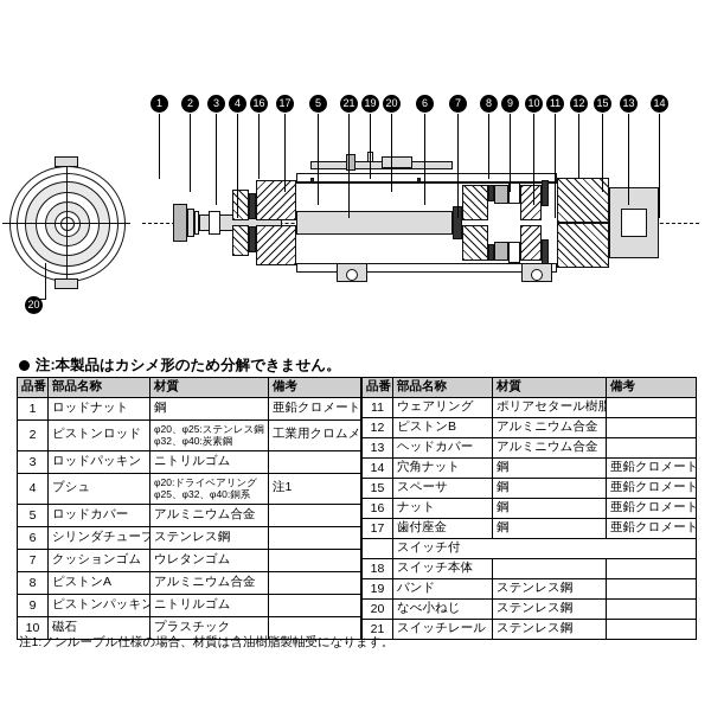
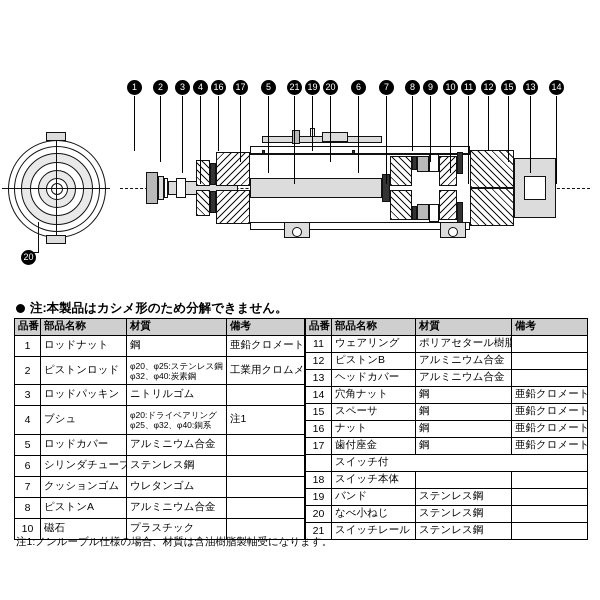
  20
  1
  2
  3
  4
  16
  17
  5
  21
  19
  20
  6
  7
  8
  9
  10
  11
  12
  15
  13
  14
  注:本製品はカシメ形のため分解できません。
  品番	部品名称	材質	備考
  1	ロッドナット	鋼	亜鉛クロメート
  2	ピストンロッド	φ20、φ25:ステンレス鋼 φ32、φ40:炭素鋼	工業用クロムメ
  3	ロッドパッキン	ニトリルゴム
  4	ブシュ	φ20:ドライベアリング φ25、φ32、φ40:銅系	注1
  5	ロッドカバー	アルミニウム合金
  6	シリンダチューブ	ステンレス鋼
  7	クッションゴム	ウレタンゴム
  8	ピストンA	アルミニウム合金
- 9	ピストンパッキン	ニトリルゴム
  10	磁石	プラスチック
  品番	部品名称	材質	備考
  11	ウェアリング	ポリアセタール樹脂
  12	ピストンB	アルミニウム合金
  13	ヘッドカバー	アルミニウム合金
  14	穴角ナット	鋼	亜鉛クロメート
  15	スペーサ	鋼	亜鉛クロメート
  16	ナット	鋼	亜鉛クロメート
  17	歯付座金	鋼	亜鉛クロメート
  	スイッチ付
  18	スイッチ本体
  19	バンド	ステンレス鋼
  20	なべ小ねじ	ステンレス鋼
  21	スイッチレール	ステンレス鋼
  注1:ノンルーブル仕様の場合、材質は含油樹脂製軸受になります。
